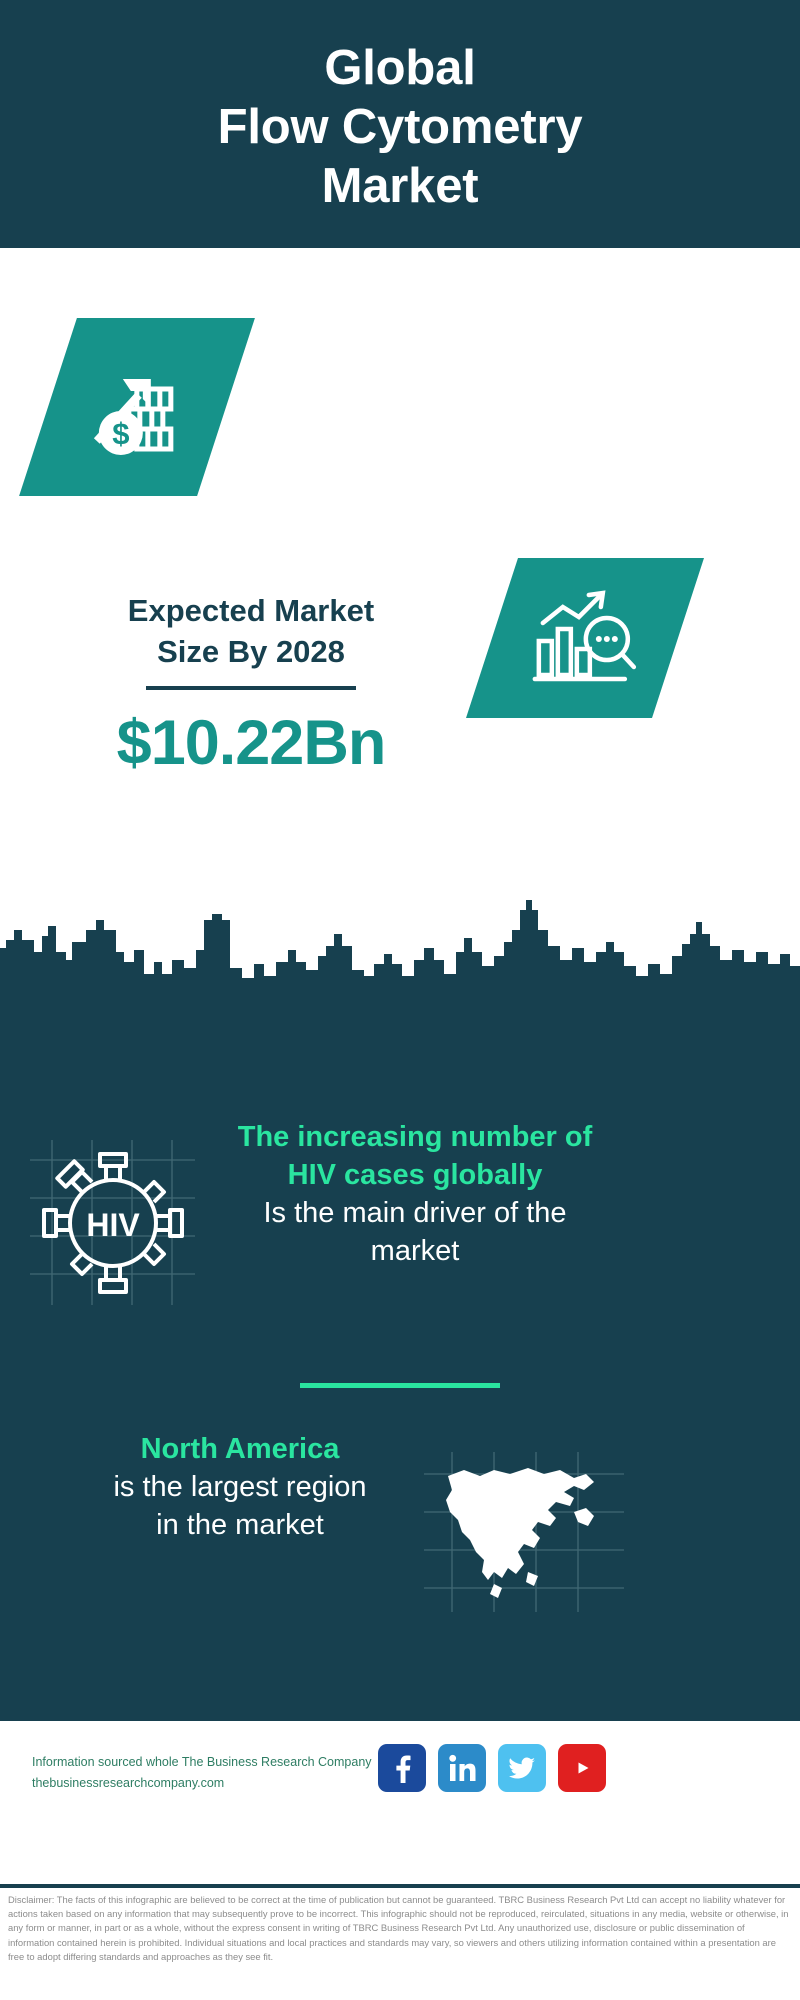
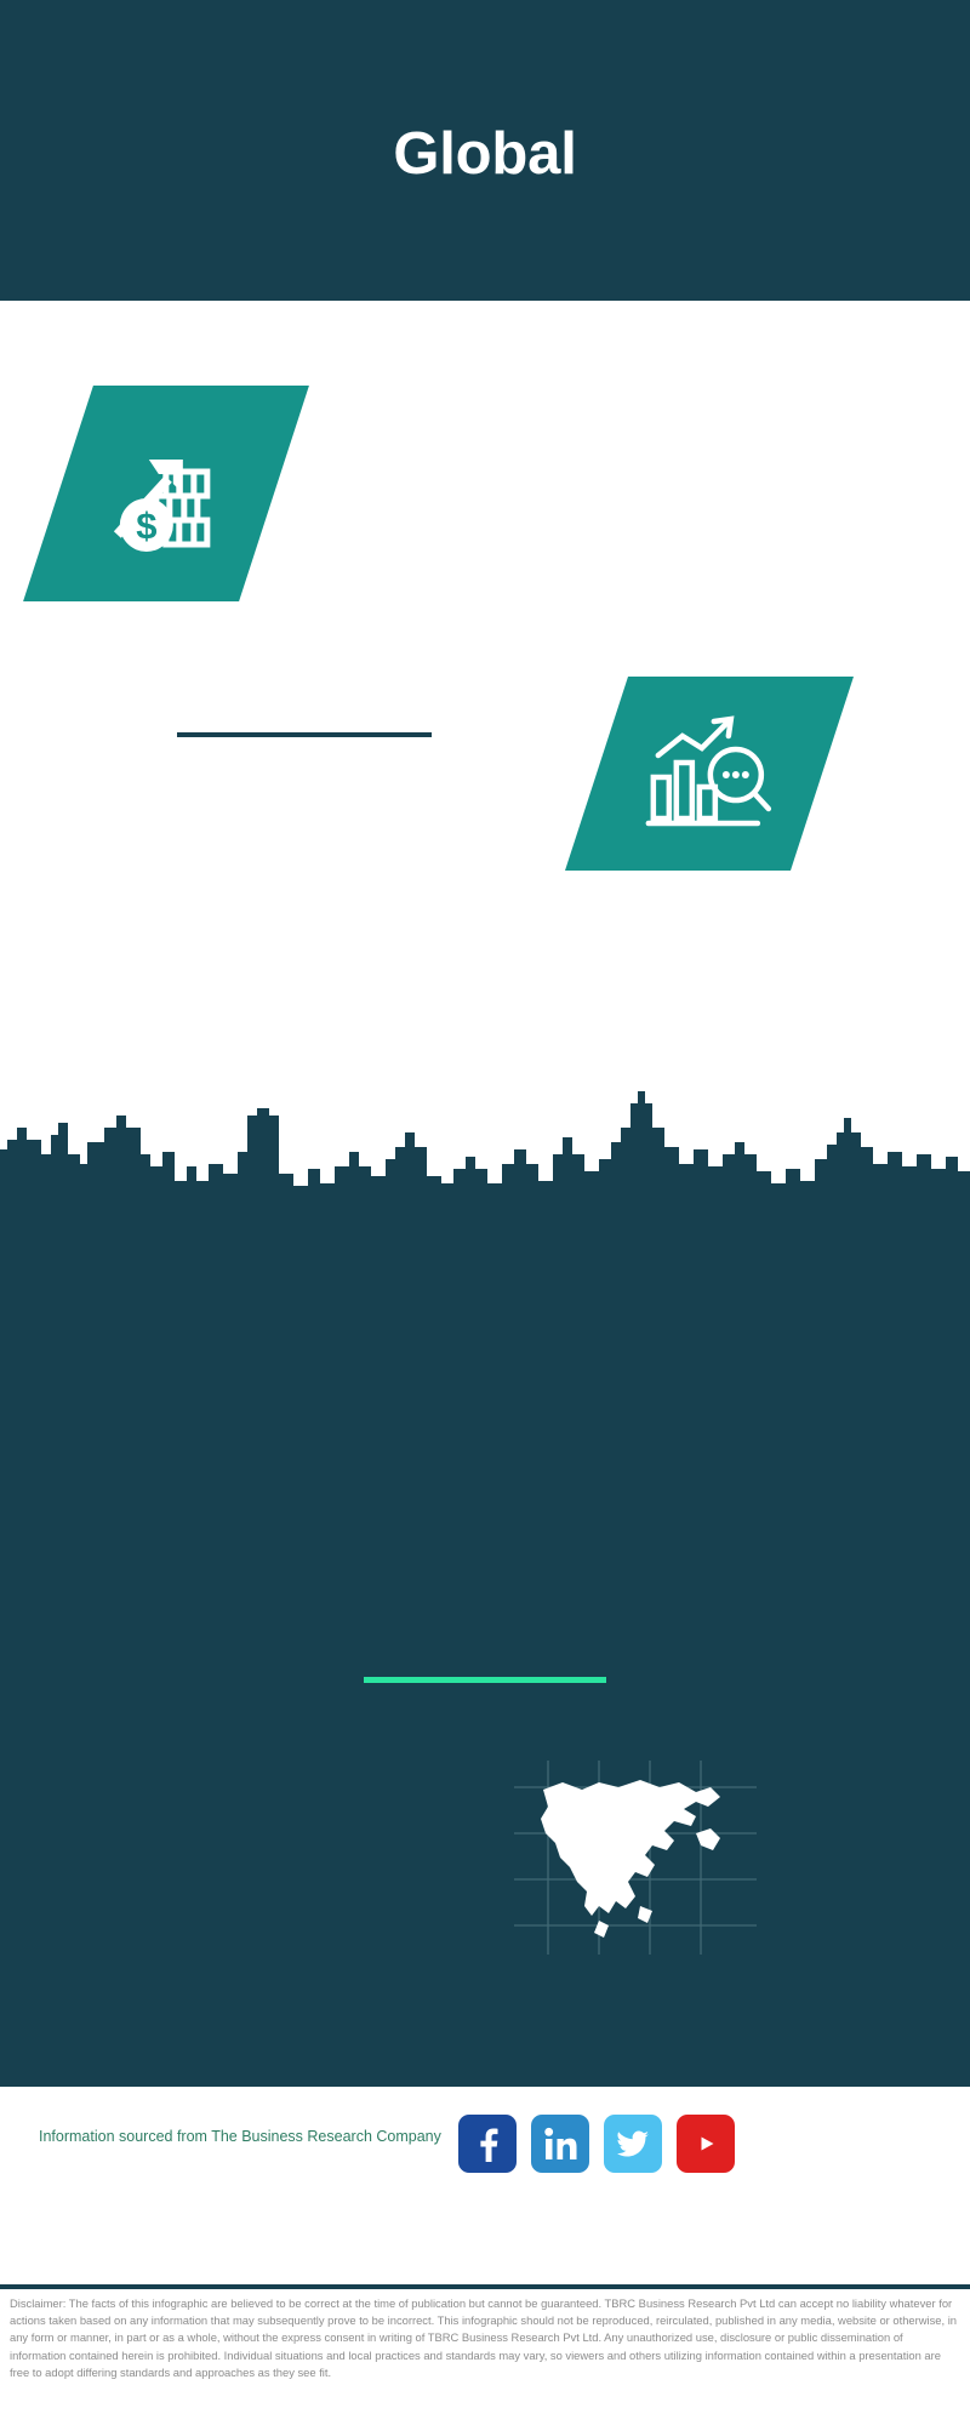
  Global
- Flow Cytometry
- Market
- Expected Market
- Size By 2028
- $10.22Bn
- HIV
- The increasing number of
- HIV cases globally
- Is the main driver of the
- market
- North America
- is the largest region
- in the market
- Information sourced whole The Business Research Company
+ Information sourced from The Business Research Company
- thebusinessresearchcompany.com
- Disclaimer: The facts of this infographic are believed to be correct at the time of publication but cannot be guaranteed. TBRC Business Research Pvt Ltd can accept no liability whatever for actions taken based on any information that may subsequently prove to be incorrect. This infographic should not be reproduced, reirculated, situations in any media, website or otherwise, in any form or manner, in part or as a whole, without the express consent in writing of TBRC Business Research Pvt Ltd. Any unauthorized use, disclosure or public dissemination of information contained herein is prohibited. Individual situations and local practices and standards may vary, so viewers and others utilizing information contained within a presentation are free to adopt differing standards and approaches as they see fit.
+ Disclaimer: The facts of this infographic are believed to be correct at the time of publication but cannot be guaranteed. TBRC Business Research Pvt Ltd can accept no liability whatever for actions taken based on any information that may subsequently prove to be incorrect. This infographic should not be reproduced, reirculated, published in any media, website or otherwise, in any form or manner, in part or as a whole, without the express consent in writing of TBRC Business Research Pvt Ltd. Any unauthorized use, disclosure or public dissemination of information contained herein is prohibited. Individual situations and local practices and standards may vary, so viewers and others utilizing information contained within a presentation are free to adopt differing standards and approaches as they see fit.
